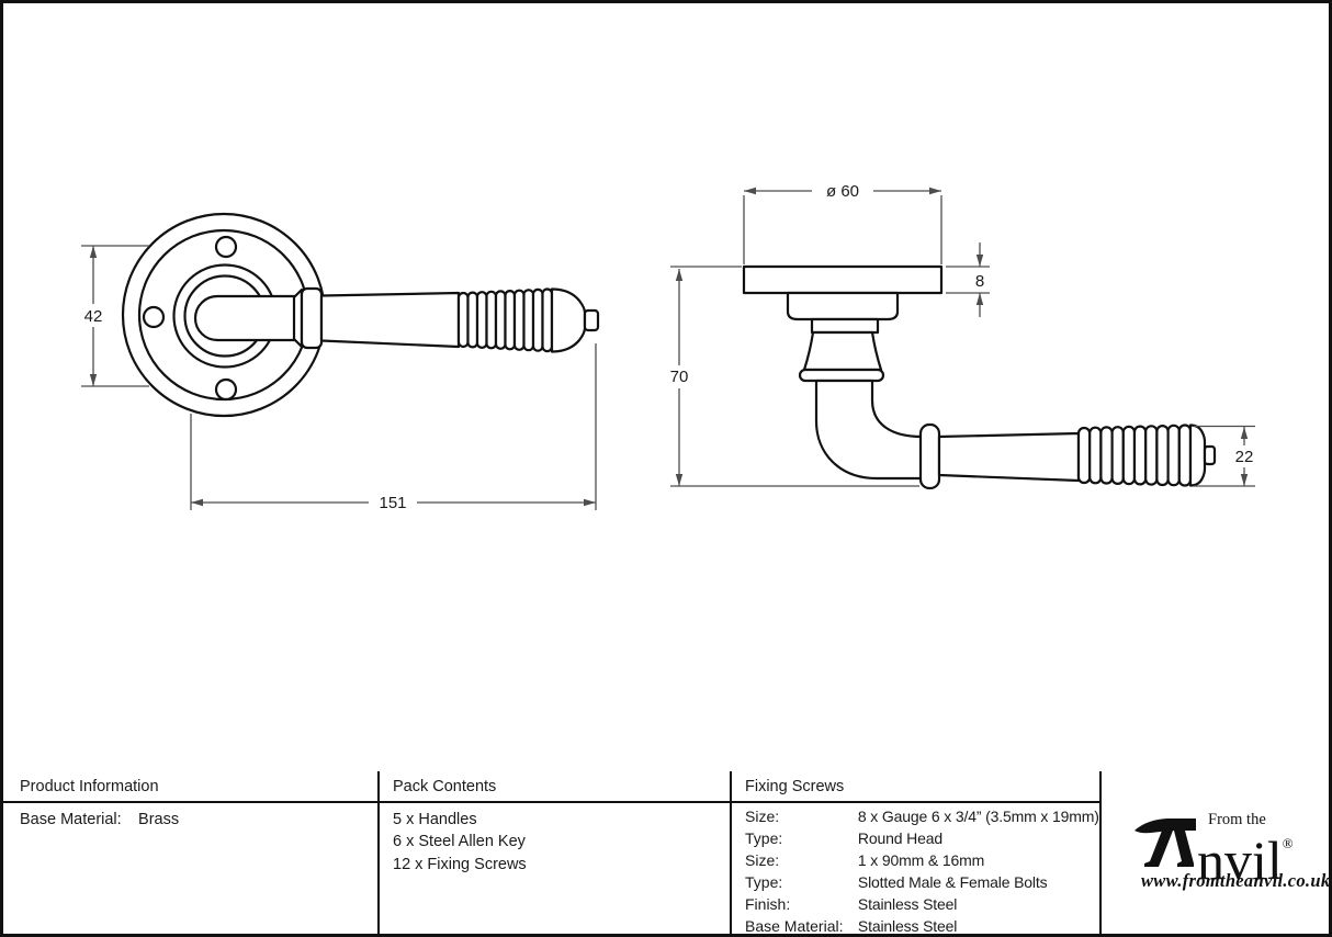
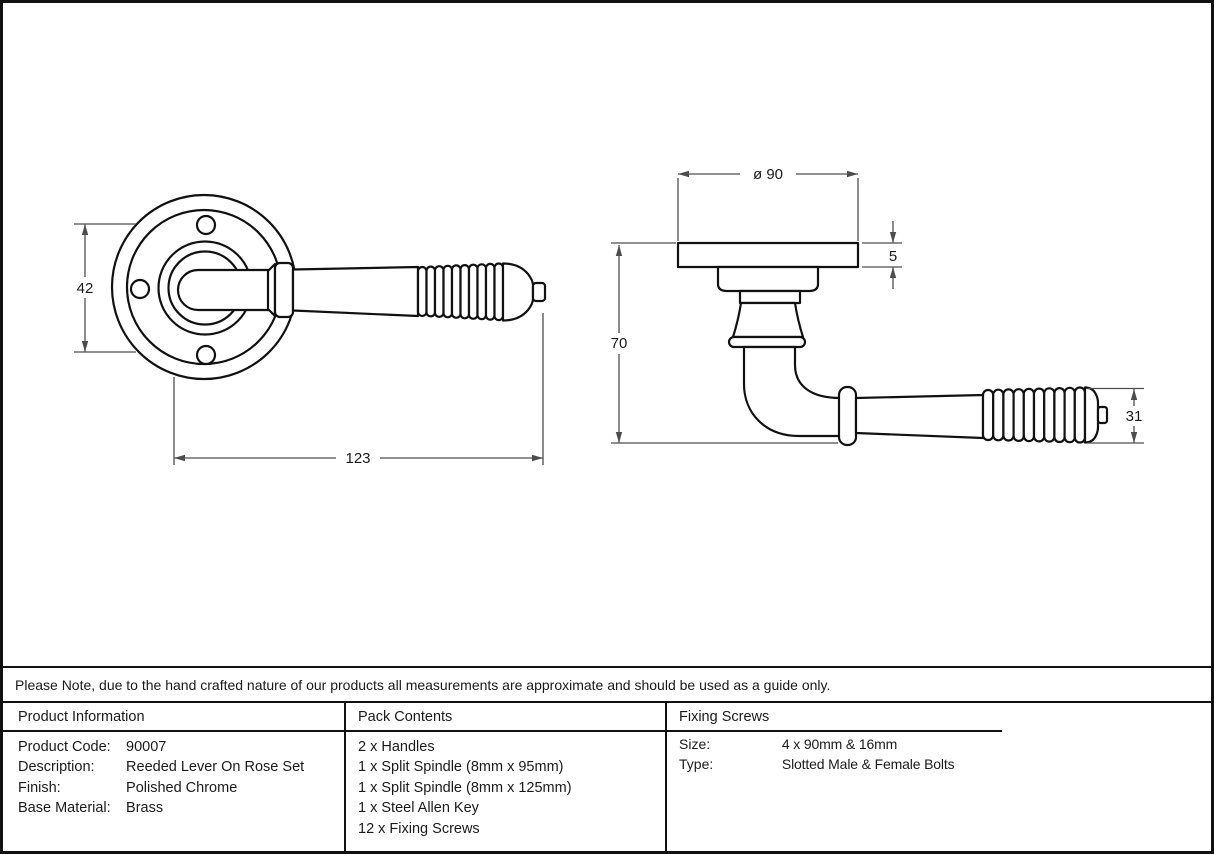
  42
- 151
+ 123
- ø 60
+ ø 90
- 8
+ 5
  70
- 22
+ 31
+ Please Note, due to the hand crafted nature of our products all measurements are approximate and should be used as a guide only.
  Product Information
+ Product Code: 90007
+ Description: Reeded Lever On Rose Set
+ Finish: Polished Chrome
  Base Material: Brass
  Pack Contents
- 5 x Handles
+ 2 x Handles
+ 1 x Split Spindle (8mm x 95mm)
+ 1 x Split Spindle (8mm x 125mm)
- 6 x Steel Allen Key
+ 1 x Steel Allen Key
  12 x Fixing Screws
  Fixing Screws
- Size: 8 x Gauge 6 x 3/4” (3.5mm x 19mm)
- Type: Round Head
- Size: 1 x 90mm & 16mm
+ Size: 4 x 90mm & 16mm
  Type: Slotted Male & Female Bolts
- Finish: Stainless Steel
- Base Material: Stainless Steel
- From the
- nvil®
- www.fromtheanvil.co.uk
